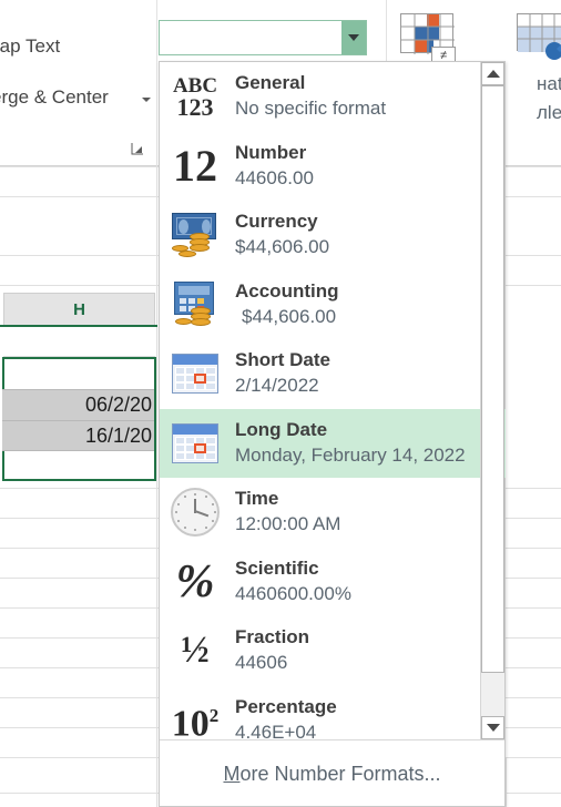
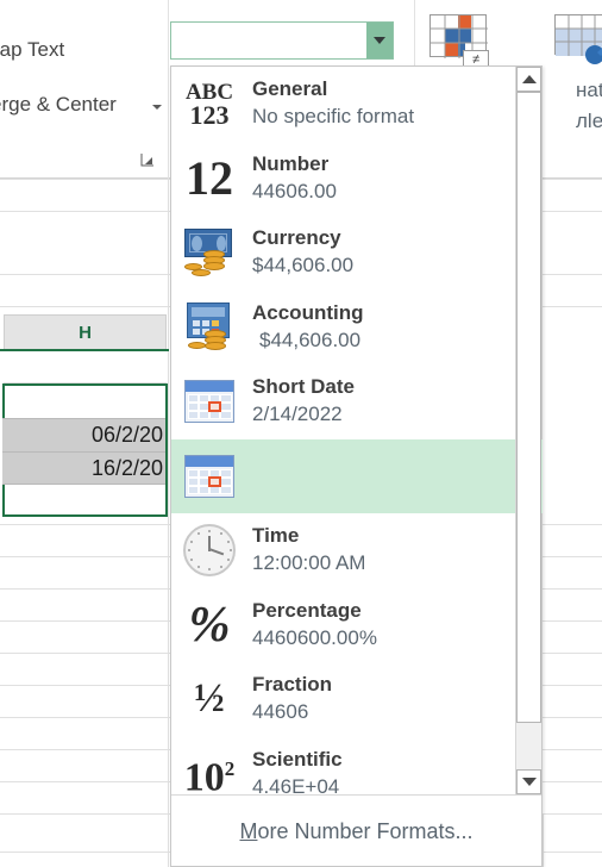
  ap Text
  rge & Center
  ≠
  нat
  лle
  H
  06/2/20
- 16/1/20
+ 16/2/20
  ABC
  123
  General
  No specific format
  12
  Number
  44606.00
  Currency
  $44,606.00
  Accounting
  $44,606.00
  Short Date
  2/14/2022
- Long Date
- Monday, February 14, 2022
  Time
  12:00:00 AM
  %
- Scientific
+ Percentage
  4460600.00%
  ½
  Fraction
  44606
  102
- Percentage
+ Scientific
  4.46E+04
  More Number Formats...
